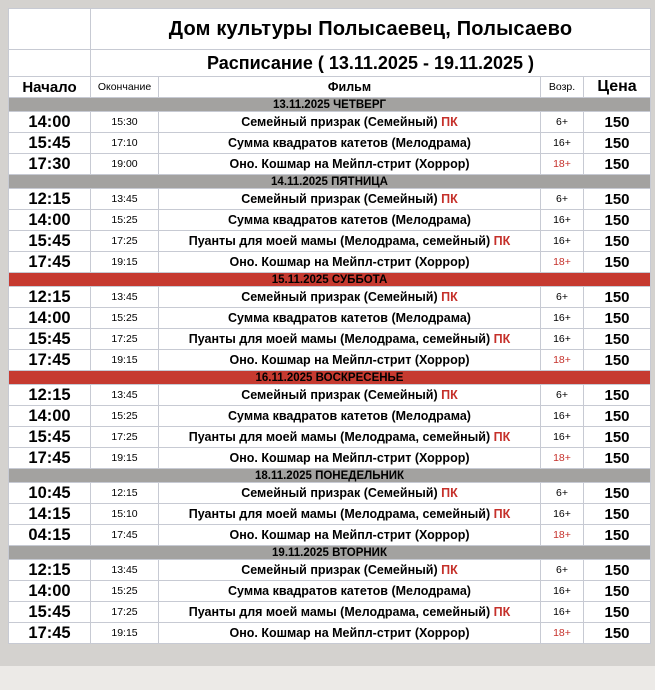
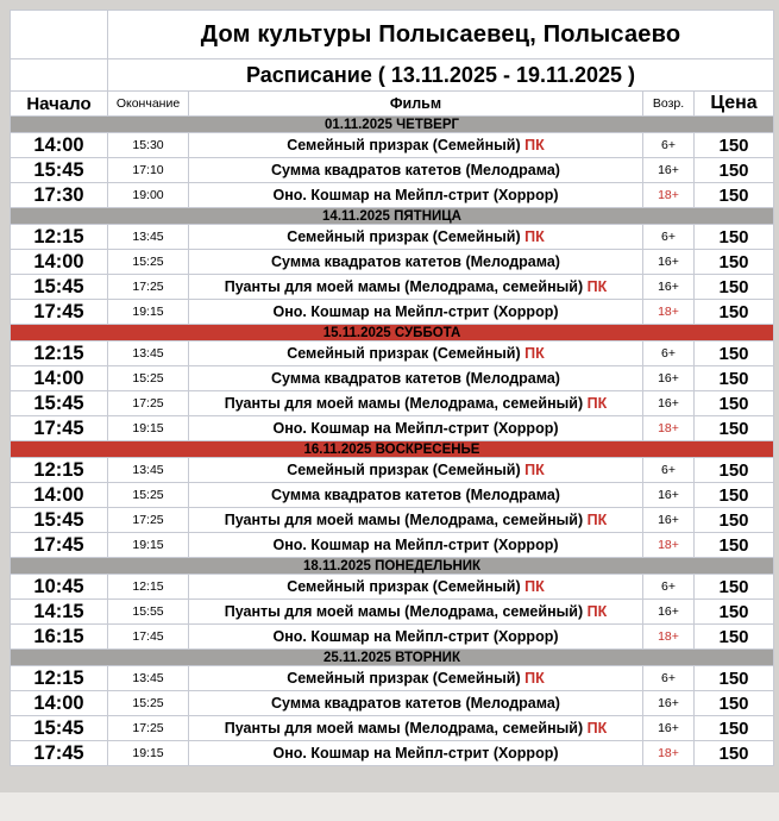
  	Дом культуры Полысаевец, Полысаево
  	Расписание ( 13.11.2025 - 19.11.2025 )
  Начало	Окончание	Фильм	Возр.	Цена
- 13.11.2025 ЧЕТВЕРГ
+ 01.11.2025 ЧЕТВЕРГ
  14:00	15:30	Семейный призрак (Семейный) ПК	6+	150
  15:45	17:10	Сумма квадратов катетов (Мелодрама)	16+	150
  17:30	19:00	Оно. Кошмар на Мейпл-стрит (Хоррор)	18+	150
  14.11.2025 ПЯТНИЦА
  12:15	13:45	Семейный призрак (Семейный) ПК	6+	150
  14:00	15:25	Сумма квадратов катетов (Мелодрама)	16+	150
  15:45	17:25	Пуанты для моей мамы (Мелодрама, семейный) ПК	16+	150
  17:45	19:15	Оно. Кошмар на Мейпл-стрит (Хоррор)	18+	150
  15.11.2025 СУББОТА
  12:15	13:45	Семейный призрак (Семейный) ПК	6+	150
  14:00	15:25	Сумма квадратов катетов (Мелодрама)	16+	150
  15:45	17:25	Пуанты для моей мамы (Мелодрама, семейный) ПК	16+	150
  17:45	19:15	Оно. Кошмар на Мейпл-стрит (Хоррор)	18+	150
  16.11.2025 ВОСКРЕСЕНЬЕ
  12:15	13:45	Семейный призрак (Семейный) ПК	6+	150
  14:00	15:25	Сумма квадратов катетов (Мелодрама)	16+	150
  15:45	17:25	Пуанты для моей мамы (Мелодрама, семейный) ПК	16+	150
  17:45	19:15	Оно. Кошмар на Мейпл-стрит (Хоррор)	18+	150
  18.11.2025 ПОНЕДЕЛЬНИК
  10:45	12:15	Семейный призрак (Семейный) ПК	6+	150
- 14:15	15:10	Пуанты для моей мамы (Мелодрама, семейный) ПК	16+	150
+ 14:15	15:55	Пуанты для моей мамы (Мелодрама, семейный) ПК	16+	150
- 04:15	17:45	Оно. Кошмар на Мейпл-стрит (Хоррор)	18+	150
+ 16:15	17:45	Оно. Кошмар на Мейпл-стрит (Хоррор)	18+	150
- 19.11.2025 ВТОРНИК
+ 25.11.2025 ВТОРНИК
  12:15	13:45	Семейный призрак (Семейный) ПК	6+	150
  14:00	15:25	Сумма квадратов катетов (Мелодрама)	16+	150
  15:45	17:25	Пуанты для моей мамы (Мелодрама, семейный) ПК	16+	150
  17:45	19:15	Оно. Кошмар на Мейпл-стрит (Хоррор)	18+	150
